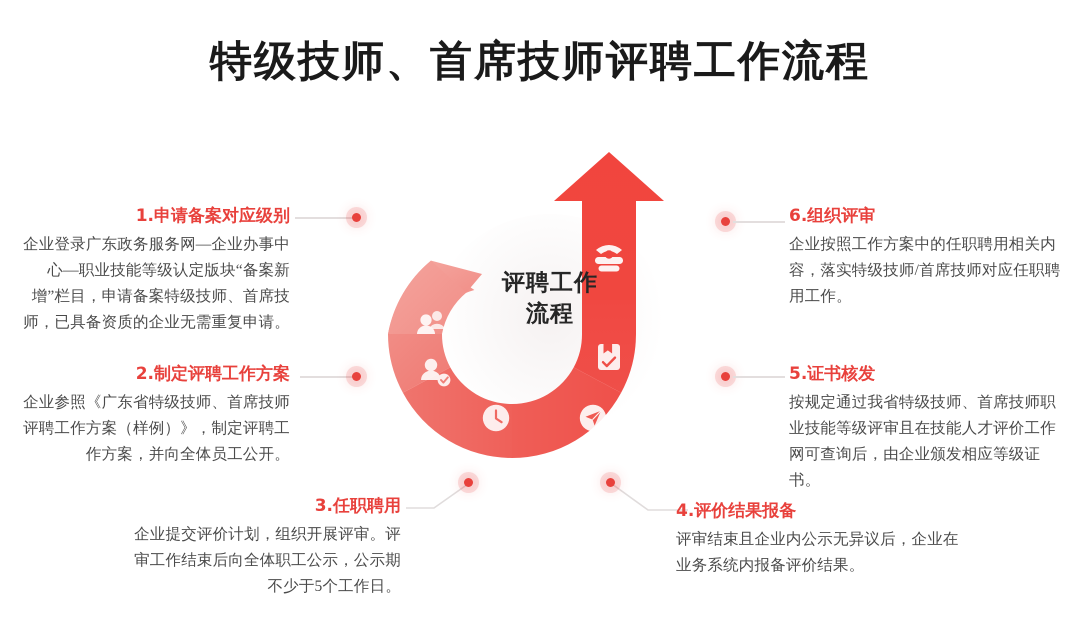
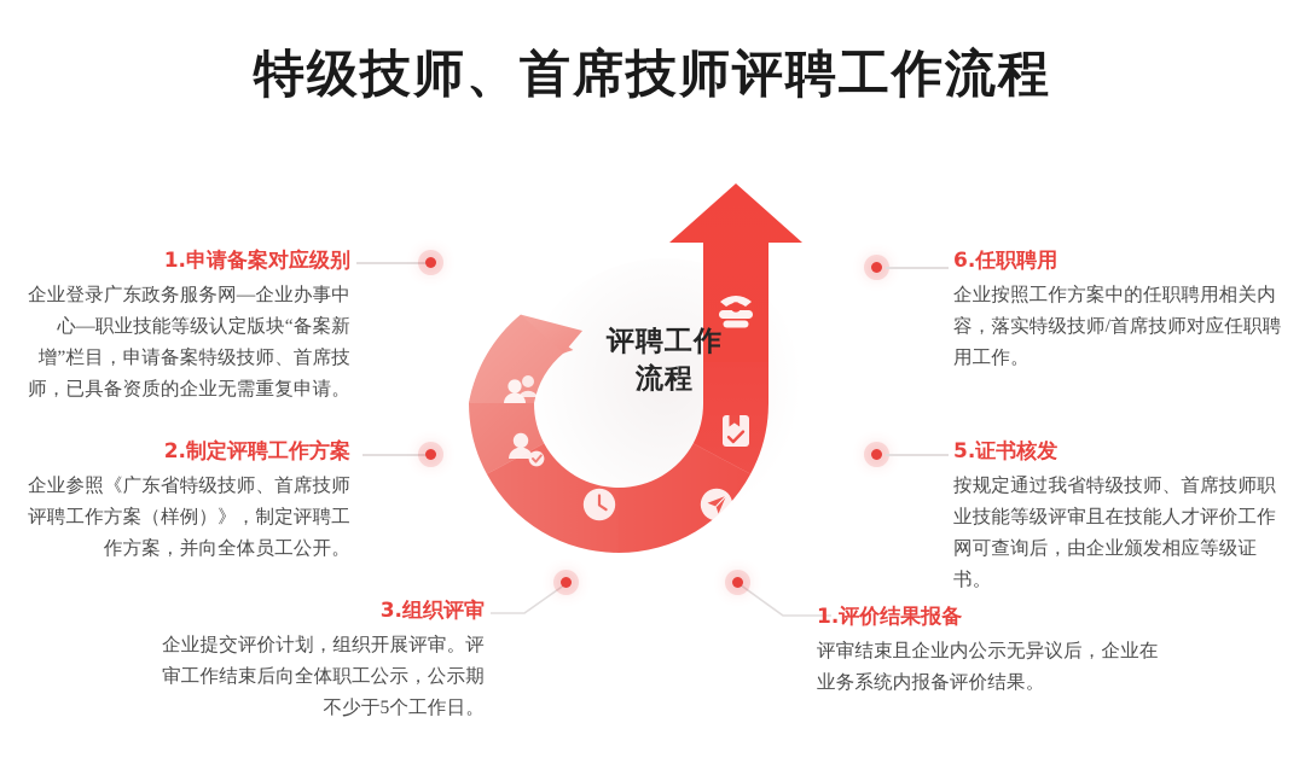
  特级技师、首席技师评聘工作流程
  评聘工作
  流程
  1.申请备案对应级别
  企业登录广东政务服务网—企业办事中心—职业技能等级认定版块“备案新增”栏目，申请备案特级技师、首席技师，已具备资质的企业无需重复申请。
  2.制定评聘工作方案
  企业参照《广东省特级技师、首席技师评聘工作方案（样例）》，制定评聘工作方案，并向全体员工公开。
- 3.任职聘用
+ 3.组织评审
  企业提交评价计划，组织开展评审。评审工作结束后向全体职工公示，公示期不少于5个工作日。
- 4.评价结果报备
+ 1.评价结果报备
  评审结束且企业内公示无异议后，企业在业务系统内报备评价结果。
  5.证书核发
  按规定通过我省特级技师、首席技师职业技能等级评审且在技能人才评价工作网可查询后，由企业颁发相应等级证书。
- 6.组织评审
+ 6.任职聘用
  企业按照工作方案中的任职聘用相关内容，落实特级技师/首席技师对应任职聘用工作。
